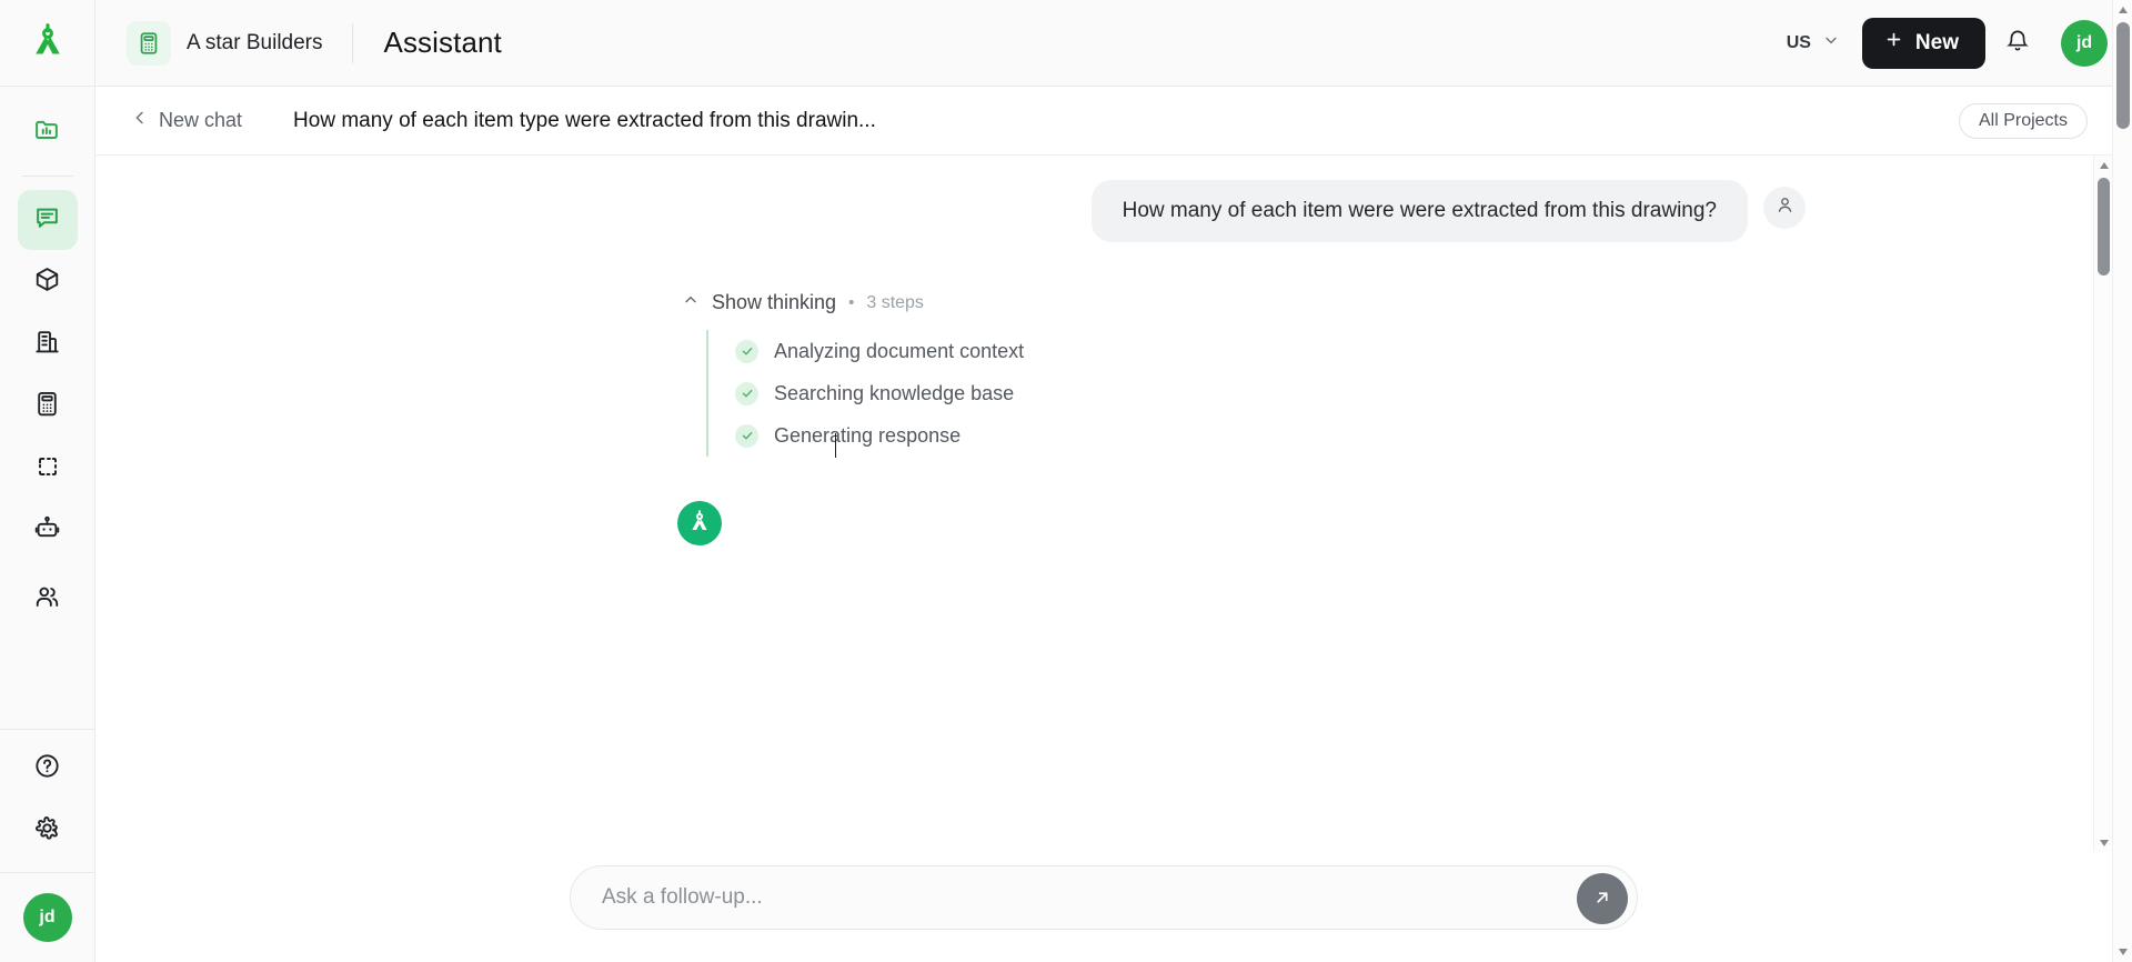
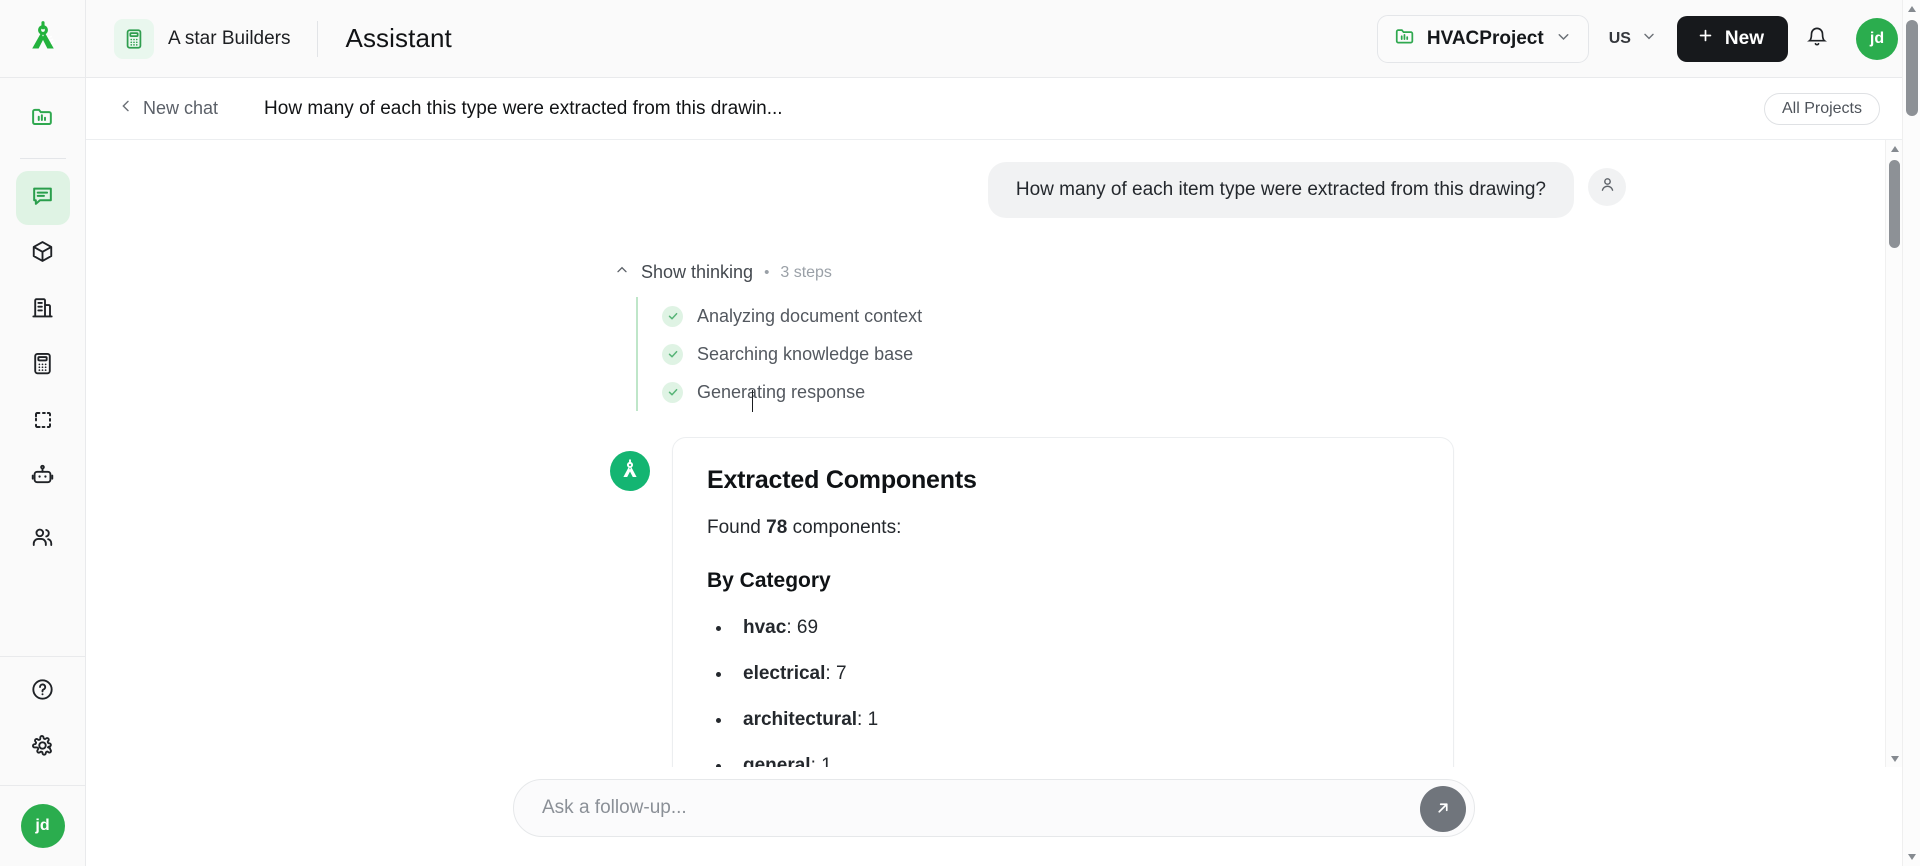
  A star Builders
  Assistant
+ HVACProject
  US
  New
  jd
  jd
  New chat
- How many of each item type were extracted from this drawin...
+ How many of each this type were extracted from this drawin...
  All Projects
- How many of each item were were extracted from this drawing?
+ How many of each item type were extracted from this drawing?
  Show thinking
  •
  3 steps
  Analyzing document context
  Searching knowledge base
  Generting response
+ Extracted Components
+ Found 78 components:
+ By Category
+ hvac: 69
+ electrical: 7
+ architectural: 1
+ general: 1
  Ask a follow-up...
